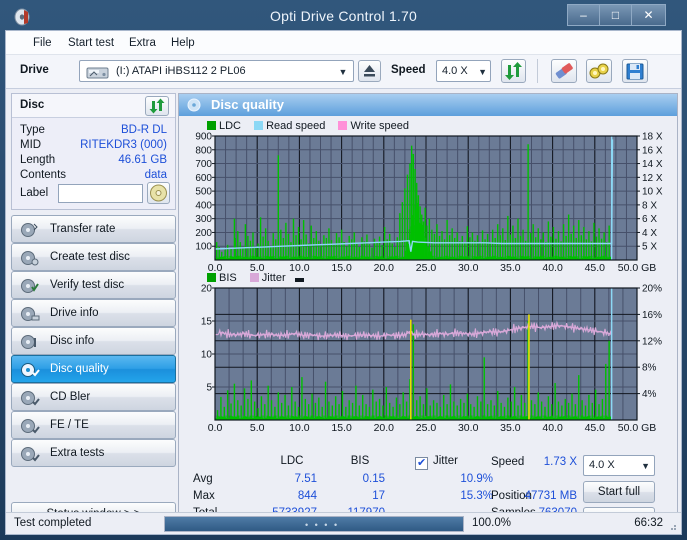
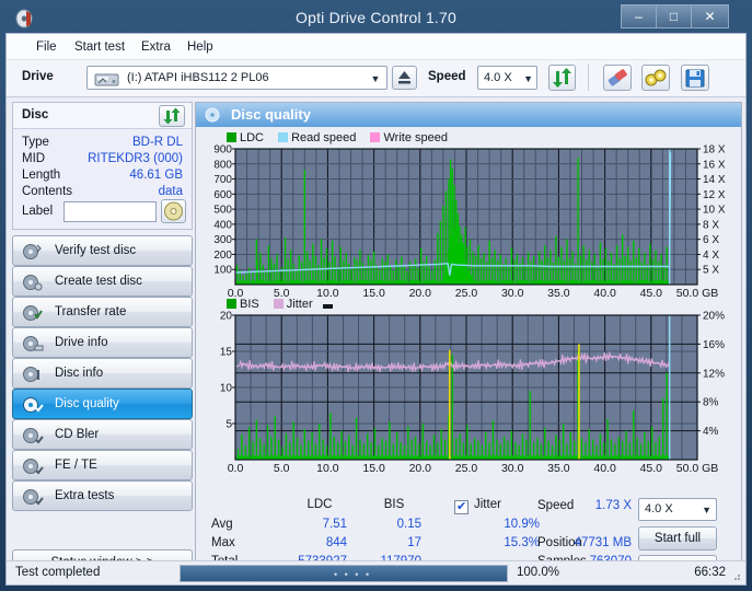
  Opti Drive Control 1.70
  –
  □
  ✕
  File
  Start test
  Extra
  Help
  Drive
  (I:) ATAPI iHBS112 2 PL06
  ▼
  Speed
  4.0 X
  ▼
  Disc
  Type
  BD-R DL
  MID
  RITEKDR3 (000)
  Length
  46.61 GB
  Contents
  data
  Label
- Transfer rate
+ Verify test disc
  Create test disc
- Verify test disc
+ Transfer rate
  Drive info
  Disc info
  Disc quality
  CD Bler
  FE / TE
  Extra tests
  Disc quality
  LDC Read speed Write speed
  100
  200
  300
  400
  500
  600
  700
  800
  900
  5 X
  4 X
  6 X
  8 X
  10 X
  12 X
  14 X
  16 X
  18 X
  0.0
  5.0
  10.0
  15.0
  20.0
  25.0
  30.0
  35.0
  40.0
  45.0
  50.0 GB
  BIS Jitter
  5
  10
  15
  20
  4%
  8%
  12%
  16%
  20%
  0.0
  5.0
  10.0
  15.0
  20.0
  25.0
  30.0
  35.0
  40.0
  45.0
  50.0 GB
  LDC
  BIS
  Jitter
  Avg
  Max
  7.51
  844
  0.15
  17
  10.9%
  15.3%
  Speed
  Position
  1.73 X
  47731 MB
  4.0 X
  ▼
  Start full
  Test completed
  • • • •
  100.0%
  66:32
